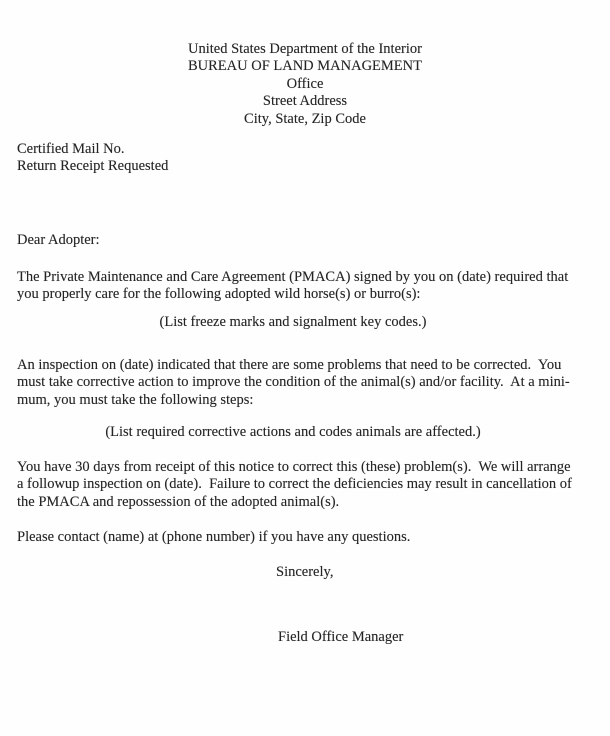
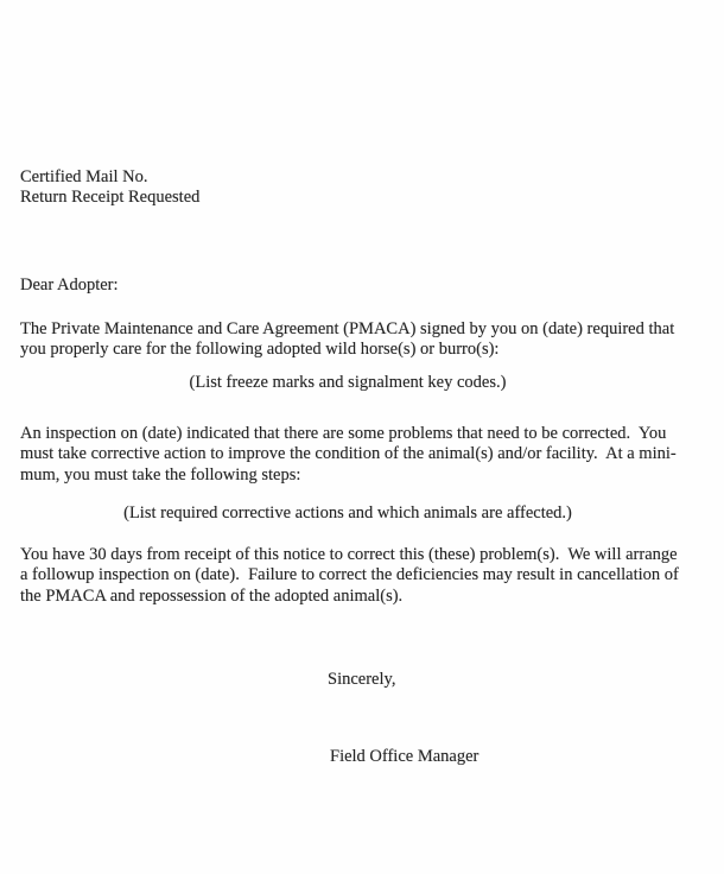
- United States Department of the Interior
- BUREAU OF LAND MANAGEMENT
- Office
- Street Address
- City, State, Zip Code
  Certified Mail No.
  Return Receipt Requested
  Dear Adopter:
  The Private Maintenance and Care Agreement (PMACA) signed by you on (date) required that
  you properly care for the following adopted wild horse(s) or burro(s):
  (List freeze marks and signalment key codes.)
  An inspection on (date) indicated that there are some problems that need to be corrected. You
  must take corrective action to improve the condition of the animal(s) and/or facility. At a mini-
  mum, you must take the following steps:
- (List required corrective actions and codes animals are affected.)
+ (List required corrective actions and which animals are affected.)
  You have 30 days from receipt of this notice to correct this (these) problem(s). We will arrange
  a followup inspection on (date). Failure to correct the deficiencies may result in cancellation of
  the PMACA and repossession of the adopted animal(s).
- Please contact (name) at (phone number) if you have any questions.
  Sincerely,
  Field Office Manager
